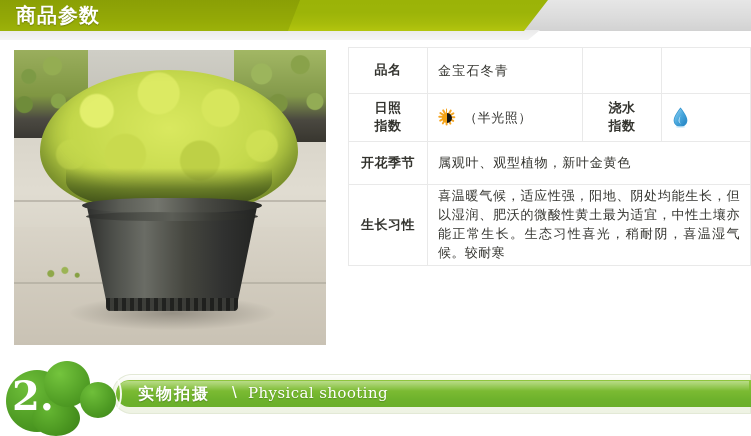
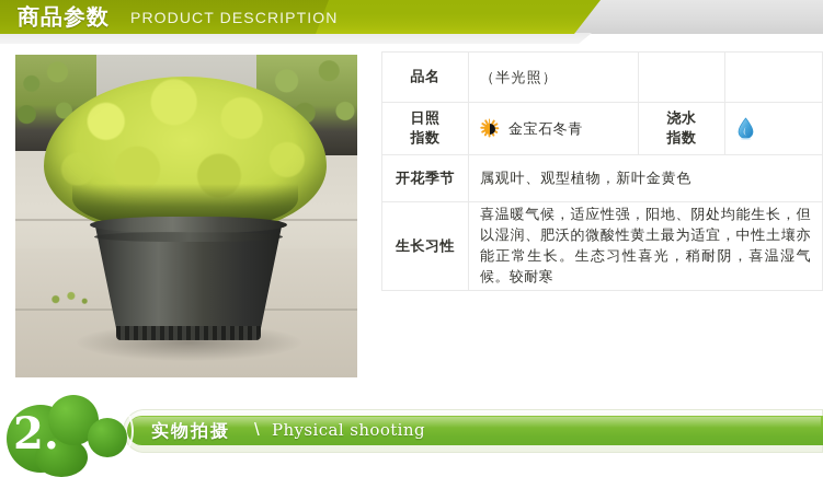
  商品参数
+ PRODUCT DESCRIPTION
- 品名	金宝石冬青
+ 品名	（半光照）
- 日照 指数	（半光照）	浇水 指数
+ 日照 指数	金宝石冬青	浇水 指数
  开花季节	属观叶、观型植物，新叶金黄色
  生长习性	喜温暖气候，适应性强，阳地、阴处均能生长，但以湿润、肥沃的微酸性黄土最为适宜，中性土壤亦能正常生长。生态习性喜光，稍耐阴，喜温湿气候。较耐寒
  实物拍摄
  \
  Physical shooting
  2.
